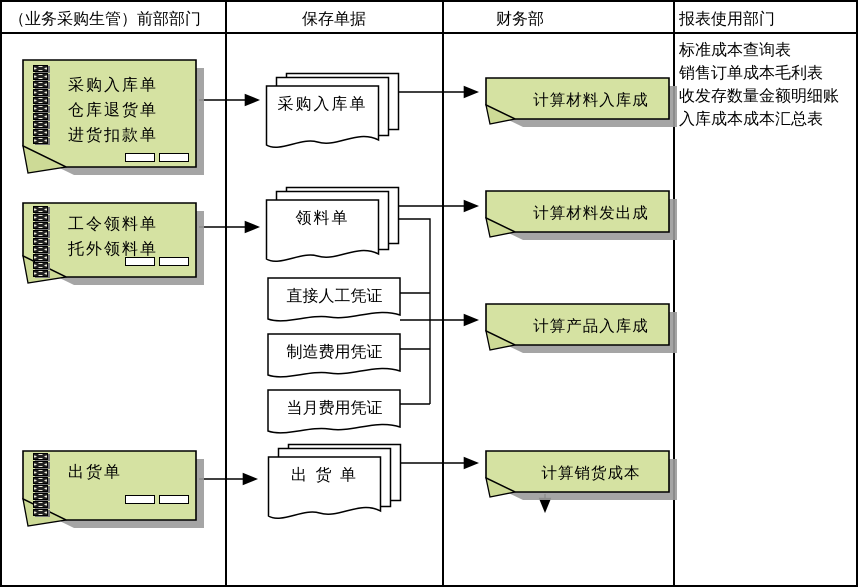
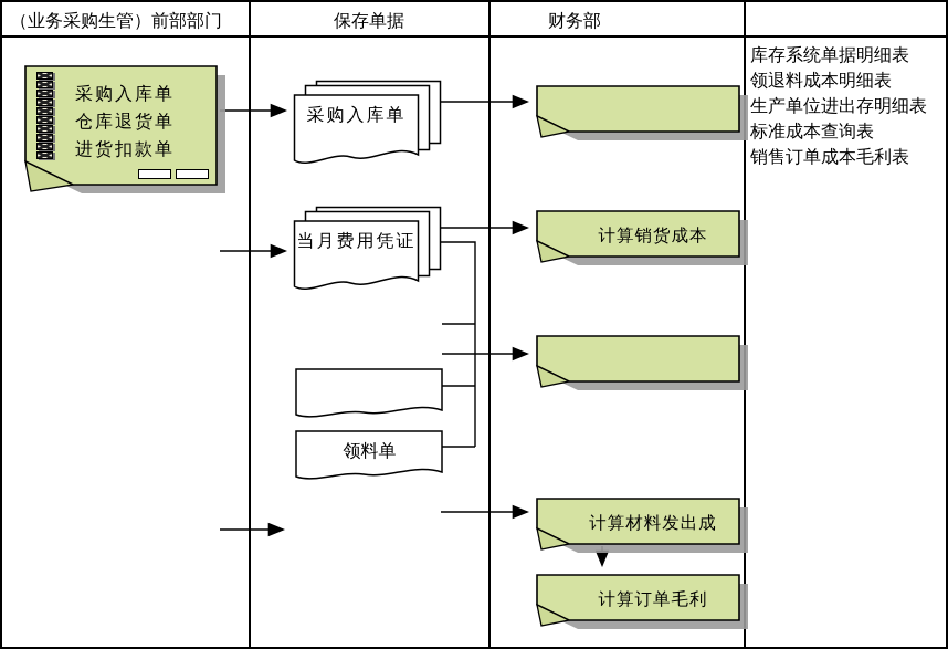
  （业务采购生管）前部部门
  保存单据
  财务部
- 报表使用部门
  采购入库单
  仓库退货单
  进货扣款单
- 工令领料单
- 托外领料单
- 出货单
  采购入库单
- 领料单
+ 当月费用凭证
- 直接人工凭证
- 制造费用凭证
- 当月费用凭证
+ 领料单
- 出 货 单
- 计算材料入库成
- 计算材料发出成
+ 计算销货成本
- 计算产品入库成
- 计算销货成本
+ 计算材料发出成
+ 计算订单毛利
+ 库存系统单据明细表
+ 领退料成本明细表
+ 生产单位进出存明细表
  标准成本查询表
  销售订单成本毛利表
- 收发存数量金额明细账
- 入库成本成本汇总表
